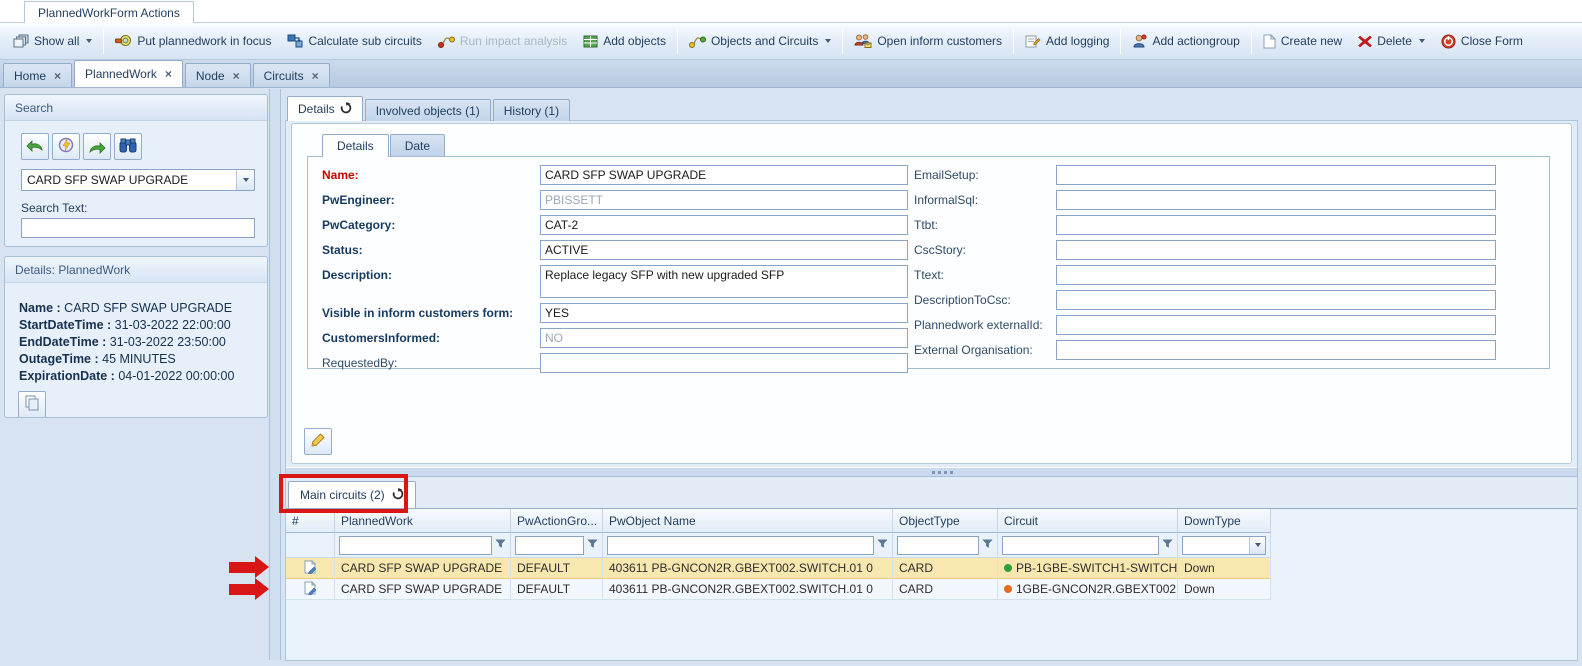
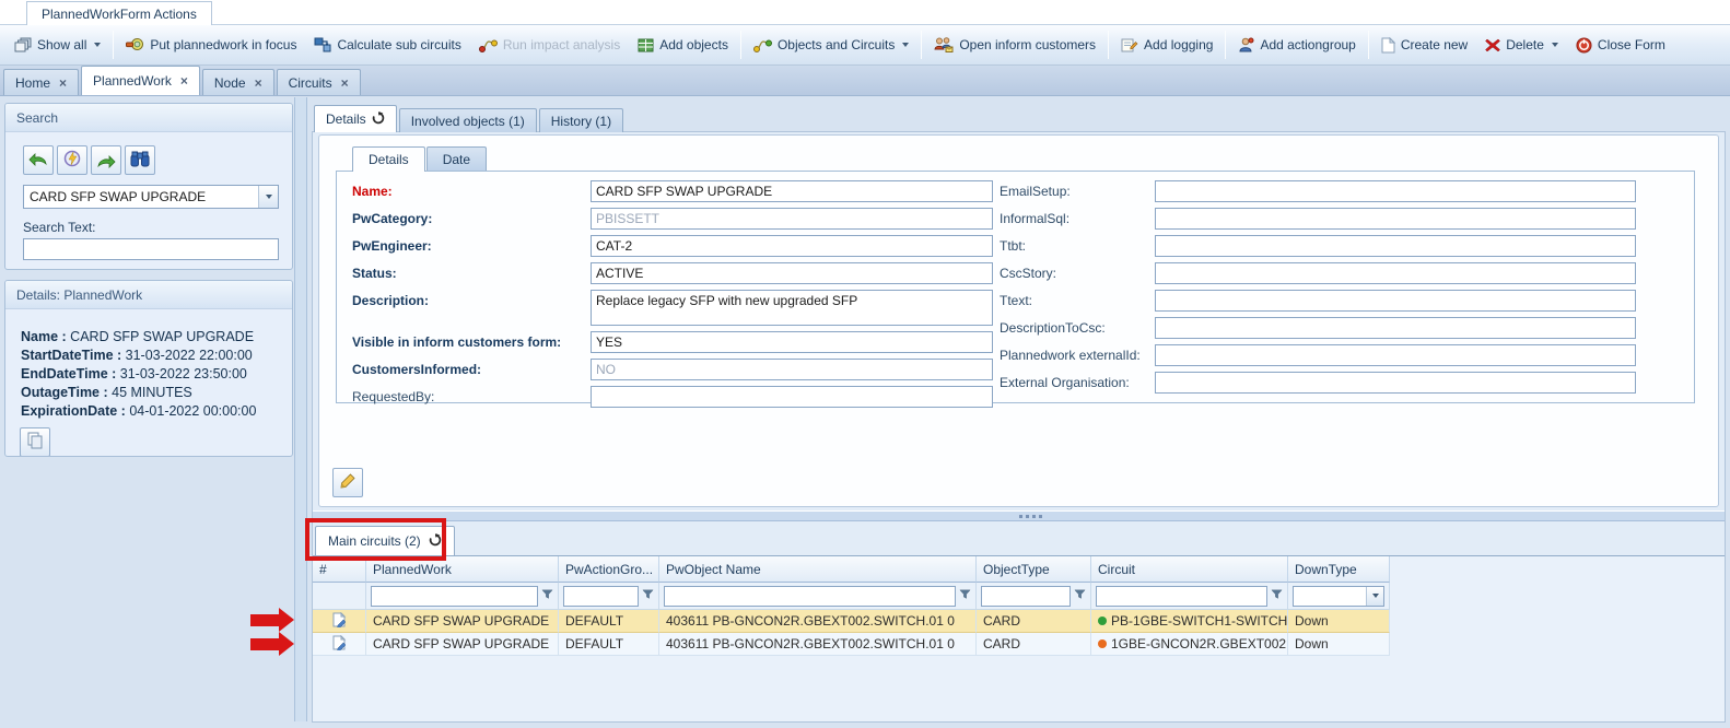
  PlannedWorkForm Actions
  Show all
  Put plannedwork in focus
  Calculate sub circuits
  Run impact analysis
  Add objects
  Objects and Circuits
  Open inform customers
  Add logging
  Add actiongroup
  Create new
  Delete
  Close Form
  Home
  ×
  PlannedWork
  ×
  Node
  ×
  Circuits
  ×
  Search
  CARD SFP SWAP UPGRADE
  Search Text:
  Details: PlannedWork
  Name : CARD SFP SWAP UPGRADE
  StartDateTime : 31-03-2022 22:00:00
  EndDateTime : 31-03-2022 23:50:00
  OutageTime : 45 MINUTES
  ExpirationDate : 04-01-2022 00:00:00
  Details
  Involved objects (1)
  History (1)
  Details
  Date
  Name:
  CARD SFP SWAP UPGRADE
- PwEngineer:
+ PwCategory:
  PBISSETT
- PwCategory:
+ PwEngineer:
  CAT-2
  Status:
  ACTIVE
  Description:
  Replace legacy SFP with new upgraded SFP
  Visible in inform customers form:
  YES
  CustomersInformed:
  NO
  RequestedBy:
  EmailSetup:
  InformalSql:
  Ttbt:
  CscStory:
  Ttext:
  DescriptionToCsc:
  Plannedwork externalId:
  External Organisation:
  Main circuits (2)
  #
  PlannedWork
  PwActionGro...
  PwObject Name
  ObjectType
  Circuit
  DownType
  CARD SFP SWAP UPGRADE
  DEFAULT
  403611 PB-GNCON2R.GBEXT002.SWITCH.01 0
  CARD
  PB-1GBE-SWITCH1-SWITCH
  Down
  CARD SFP SWAP UPGRADE
  DEFAULT
  403611 PB-GNCON2R.GBEXT002.SWITCH.01 0
  CARD
  1GBE-GNCON2R.GBEXT002
  Down
